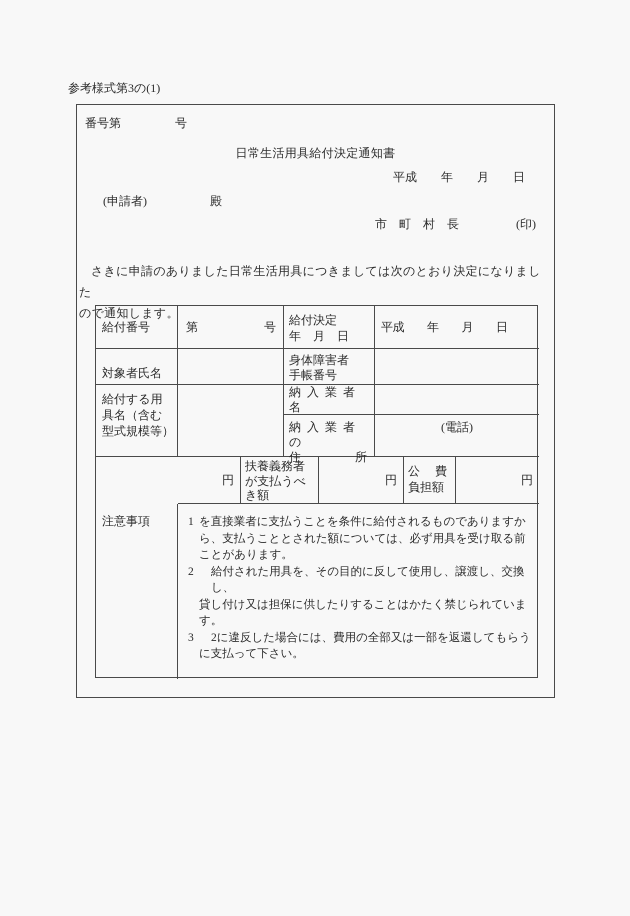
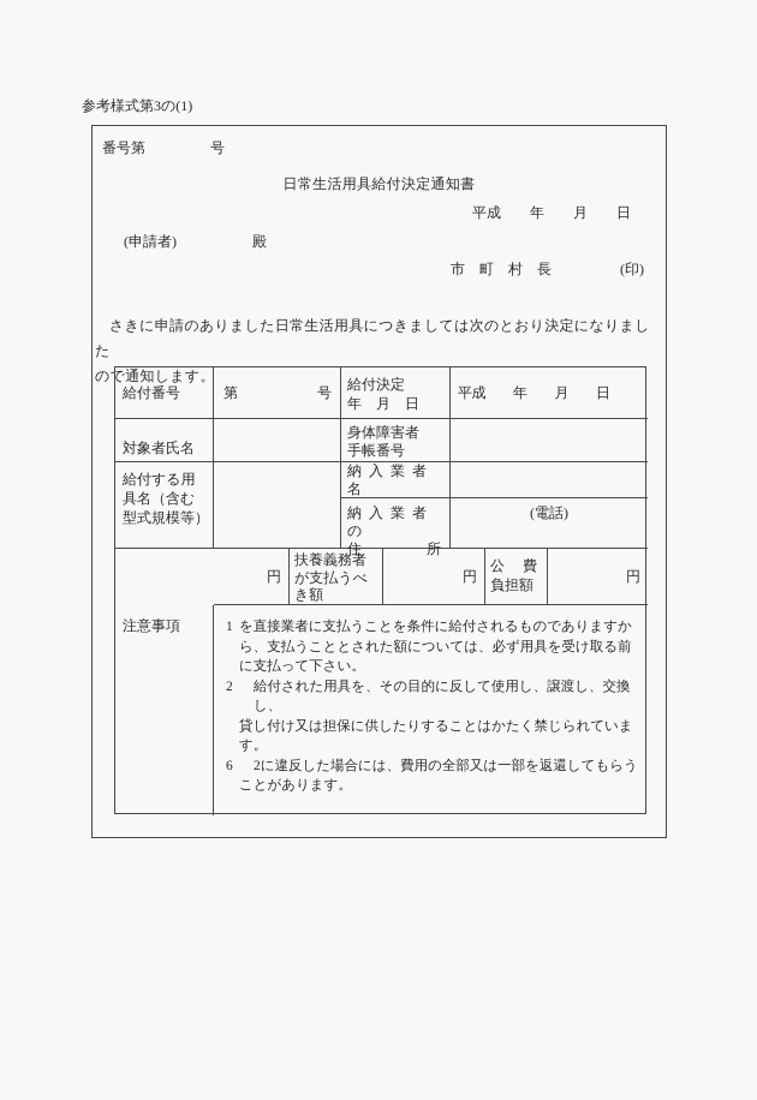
  参考様式第3の(1)
  番号第
  号
  日常生活用具給付決定通知書
  平成 年 月 日
  (申請者)
  殿
  市 町 村 長
  (印)
  さきに申請のありました日常生活用具につきましては次のとおり決定になりました
  ので通知します。
  給付番号
  第
  号
  給付決定
  年 月 日
  平成 年 月 日
  対象者氏名
  身体障害者
  手帳番号
  給付する用
  具名（含む
  型式規模等）
  納入業者名
  納入業者の
  住
  所
  (電話)
  円
  扶養義務者
  が支払うべ
  き額
  円
  公
  費
  負担額
  円
  注意事項
  1
  を直接業者に支払うことを条件に給付されるものでありますか
  ら、支払うこととされた額については、必ず用具を受け取る前
- ことがあります。
+ に支払って下さい。
  2
  給付された用具を、その目的に反して使用し、譲渡し、交換し、
  貸し付け又は担保に供したりすることはかたく禁じられていま
  す。
- 3
+ 6
  2に違反した場合には、費用の全部又は一部を返還してもらう
- に支払って下さい。
+ ことがあります。
